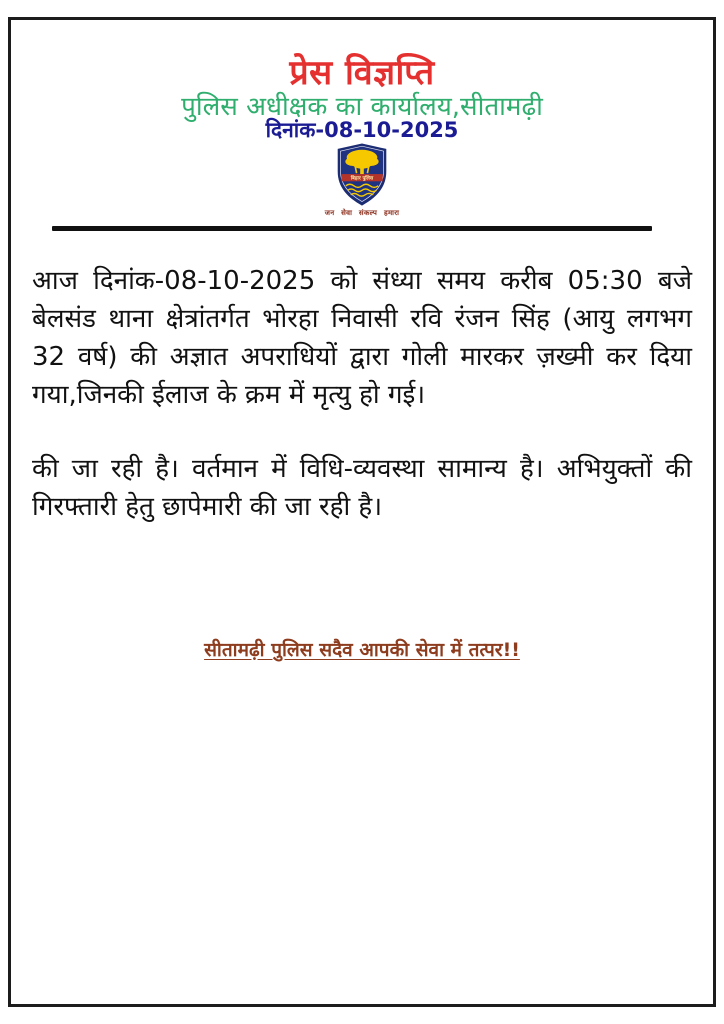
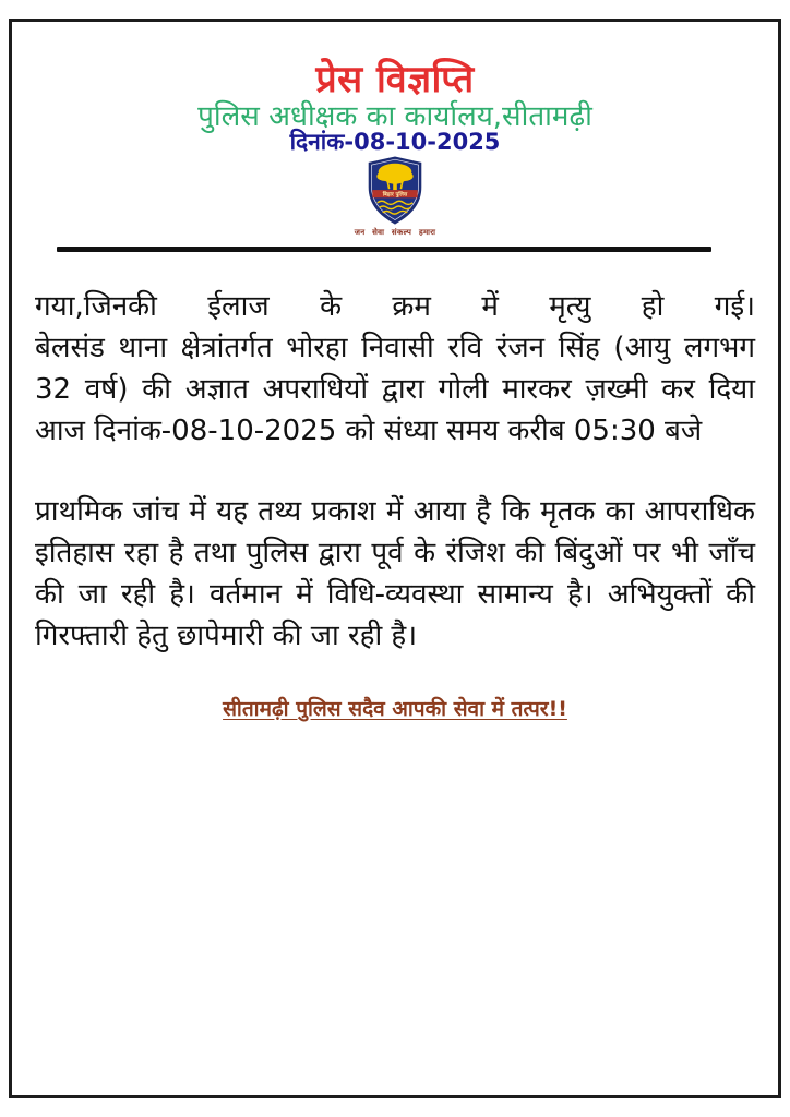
  प्रेस विज्ञप्ति
  पुलिस अधीक्षक का कार्यालय,सीतामढ़ी
  दिनांक-08-10-2025
  जन सेवा संकल्प हमारा
- आज दिनांक-08-10-2025 को संध्या समय करीब 05:30 बजे
+ गया,जिनकी ईलाज के क्रम में मृत्यु हो गई।
  बेलसंड थाना क्षेत्रांतर्गत भोरहा निवासी रवि रंजन सिंह (आयु लगभग
  32 वर्ष) की अज्ञात अपराधियों द्वारा गोली मारकर ज़ख्मी कर दिया
- गया,जिनकी ईलाज के क्रम में मृत्यु हो गई।
+ आज दिनांक-08-10-2025 को संध्या समय करीब 05:30 बजे
+ प्राथमिक जांच में यह तथ्य प्रकाश में आया है कि मृतक का आपराधिक
+ इतिहास रहा है तथा पुलिस द्वारा पूर्व के रंजिश की बिंदुओं पर भी जाँच
  की जा रही है। वर्तमान में विधि-व्यवस्था सामान्य है। अभियुक्तों की
  गिरफ्तारी हेतु छापेमारी की जा रही है।
  सीतामढ़ी पुलिस सदैव आपकी सेवा में तत्पर!!
